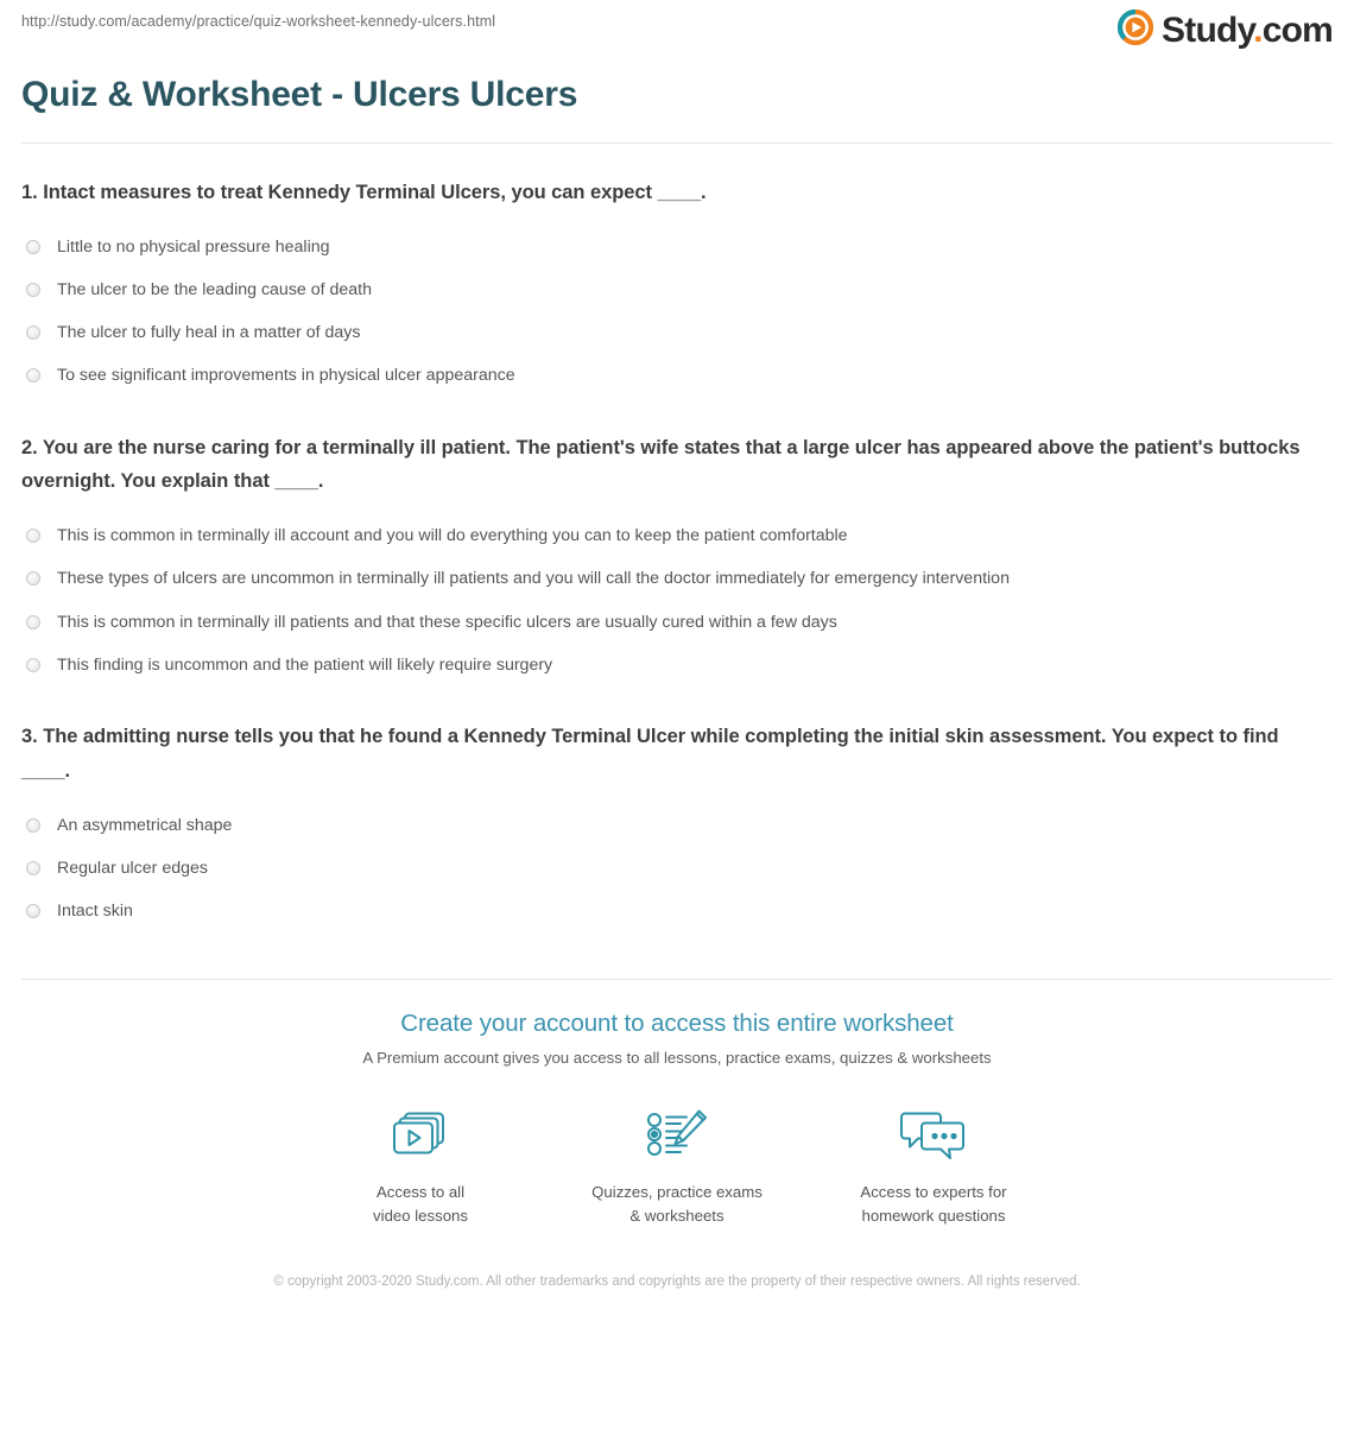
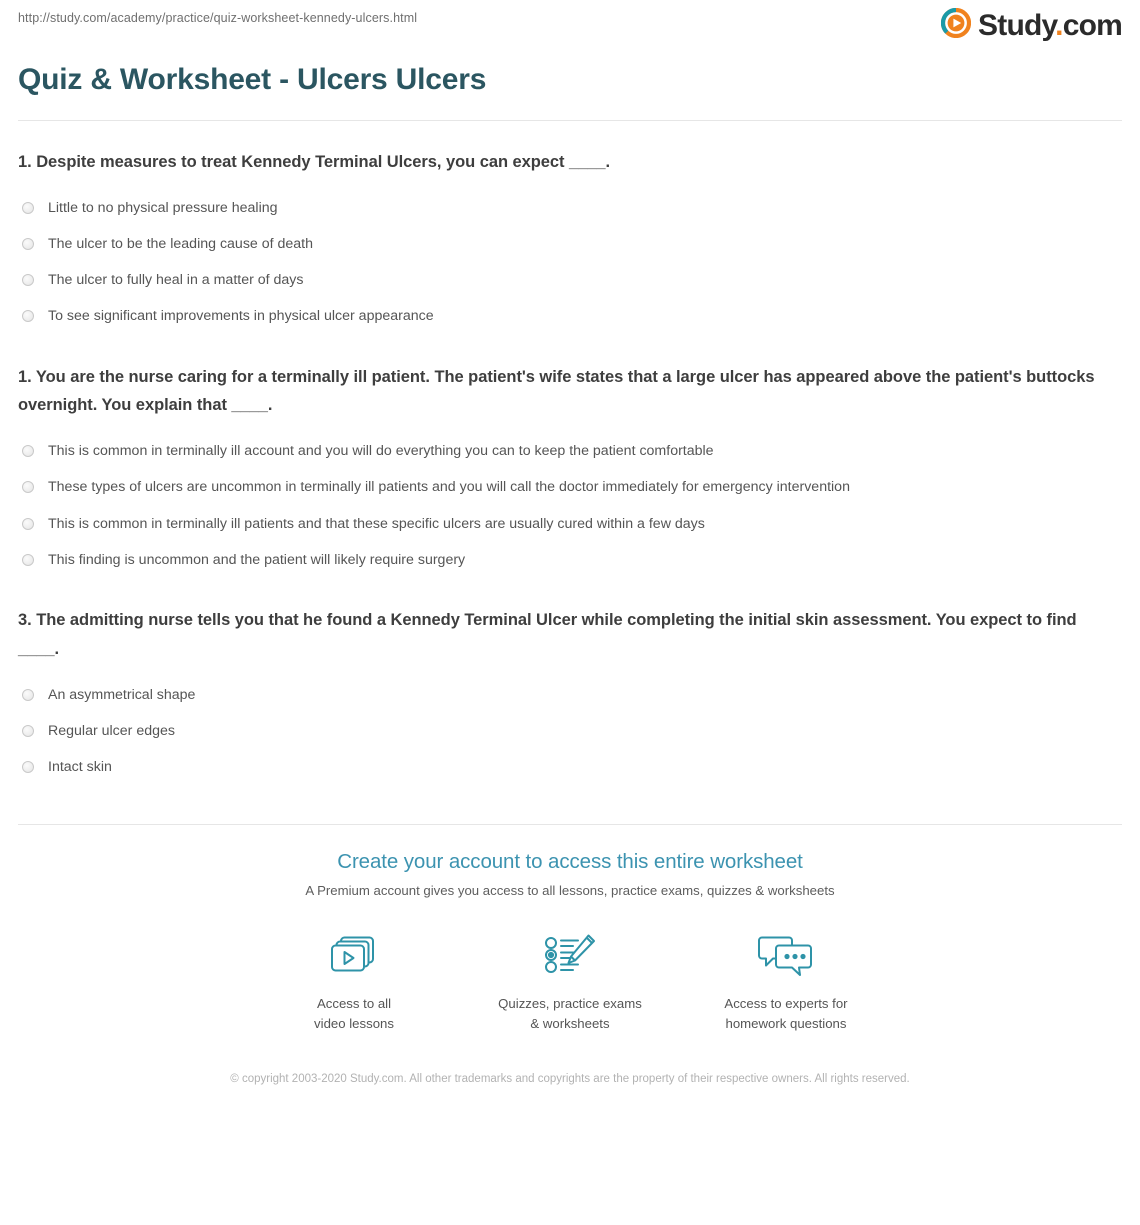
  http://study.com/academy/practice/quiz-worksheet-kennedy-ulcers.html
  Study.com
  Quiz & Worksheet - Ulcers Ulcers
- 1. Intact measures to treat Kennedy Terminal Ulcers, you can expect ____.
+ 1. Despite measures to treat Kennedy Terminal Ulcers, you can expect ____.
  Little to no physical pressure healing
  The ulcer to be the leading cause of death
  The ulcer to fully heal in a matter of days
  To see significant improvements in physical ulcer appearance
- 2. You are the nurse caring for a terminally ill patient. The patient's wife states that a large ulcer has appeared above the patient's buttocks overnight. You explain that ____.
+ 1. You are the nurse caring for a terminally ill patient. The patient's wife states that a large ulcer has appeared above the patient's buttocks overnight. You explain that ____.
  This is common in terminally ill account and you will do everything you can to keep the patient comfortable
  These types of ulcers are uncommon in terminally ill patients and you will call the doctor immediately for emergency intervention
  This is common in terminally ill patients and that these specific ulcers are usually cured within a few days
  This finding is uncommon and the patient will likely require surgery
  3. The admitting nurse tells you that he found a Kennedy Terminal Ulcer while completing the initial skin assessment. You expect to find ____.
  An asymmetrical shape
  Regular ulcer edges
  Intact skin
  Create your account to access this entire worksheet
  A Premium account gives you access to all lessons, practice exams, quizzes & worksheets
  Access to all
  video lessons
  Quizzes, practice exams
  & worksheets
  Access to experts for
  homework questions
  © copyright 2003-2020 Study.com. All other trademarks and copyrights are the property of their respective owners. All rights reserved.
